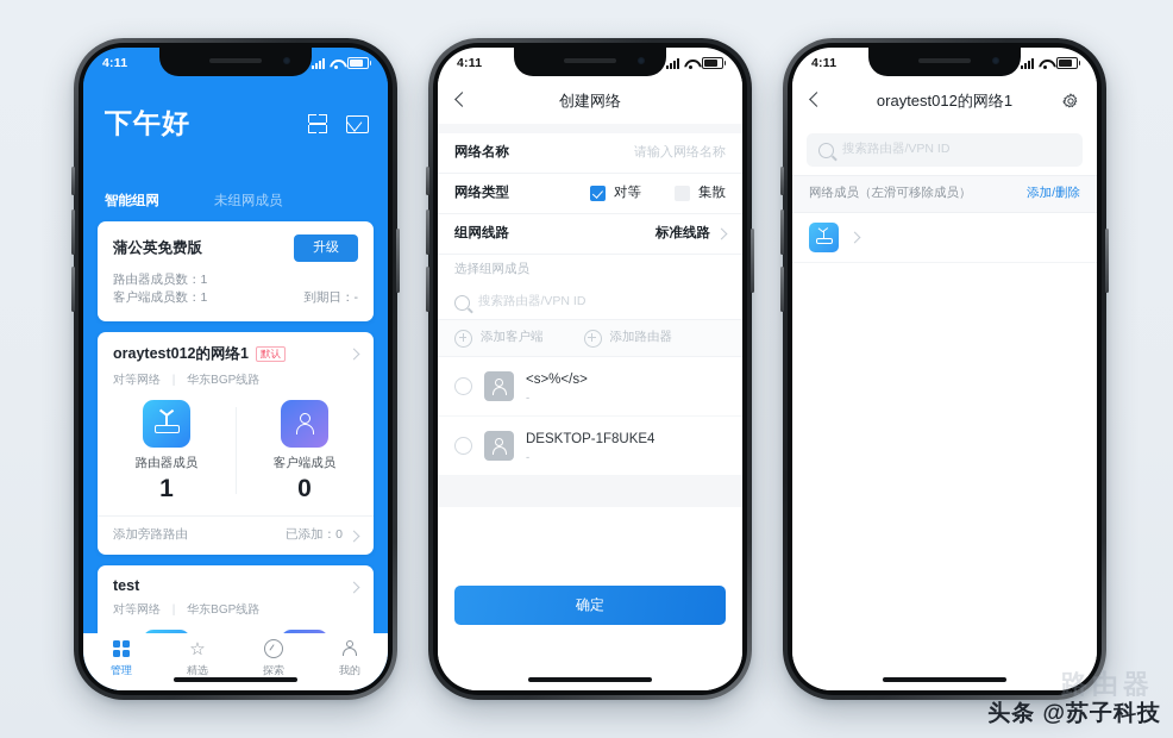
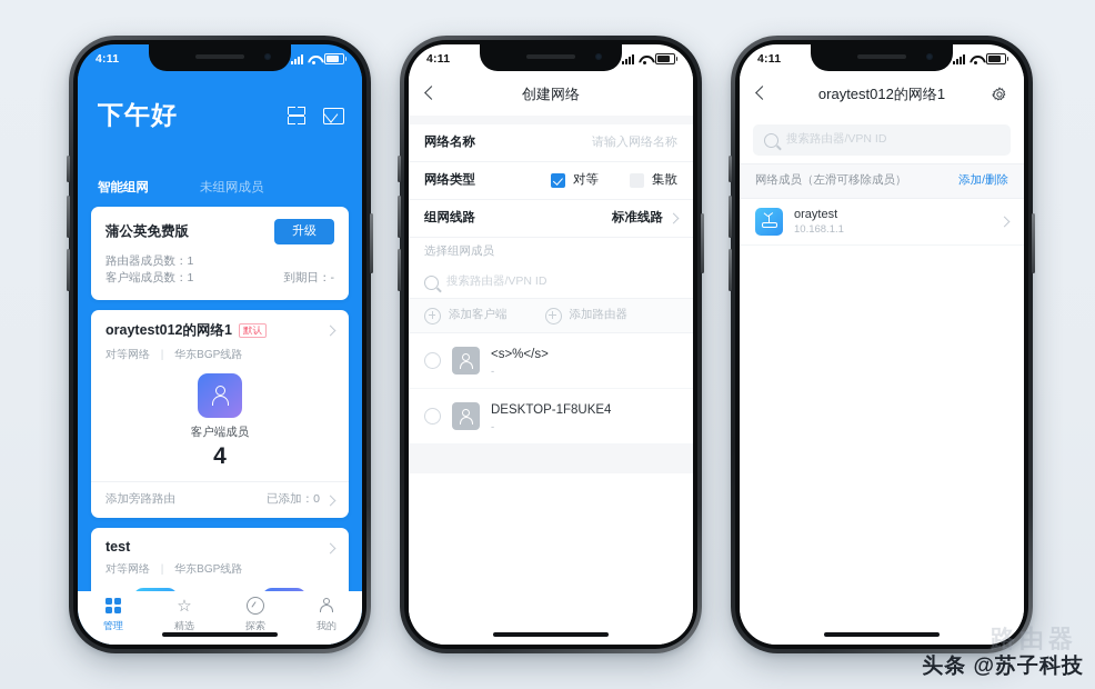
  4:11
  下午好
  智能组网
  未组网成员
  蒲公英免费版
  升级
  路由器成员数：1
  客户端成员数：1
  到期日：-
  oraytest012的网络1
  默认
  对等网络 华东BGP线路
- 路由器成员
- 1
  客户端成员
- 0
+ 4
  添加旁路路由
  已添加：0
  test
  对等网络 华东BGP线路
  管理
  ☆
  精选
  探索
  我的
  4:11
  创建网络
  网络名称
  请输入网络名称
  网络类型
  对等
  集散
  组网线路
  标准线路
  选择组网成员
  搜索路由器/VPN ID
  添加客户端
  添加路由器
  <s>%</s>
  -
  DESKTOP-1F8UKE4
  -
- 确定
  4:11
  oraytest012的网络1
  搜索路由器/VPN ID
  网络成员（左滑可移除成员）
  添加/删除
+ oraytest
+ 10.168.1.1
  路由器
  头条 @苏子科技
